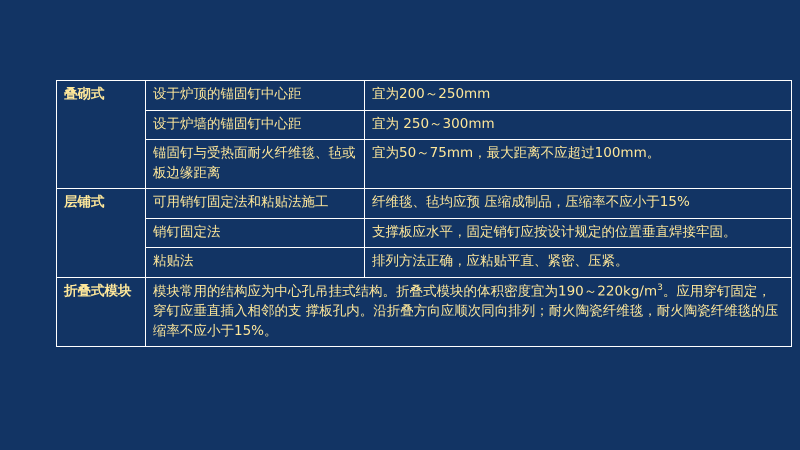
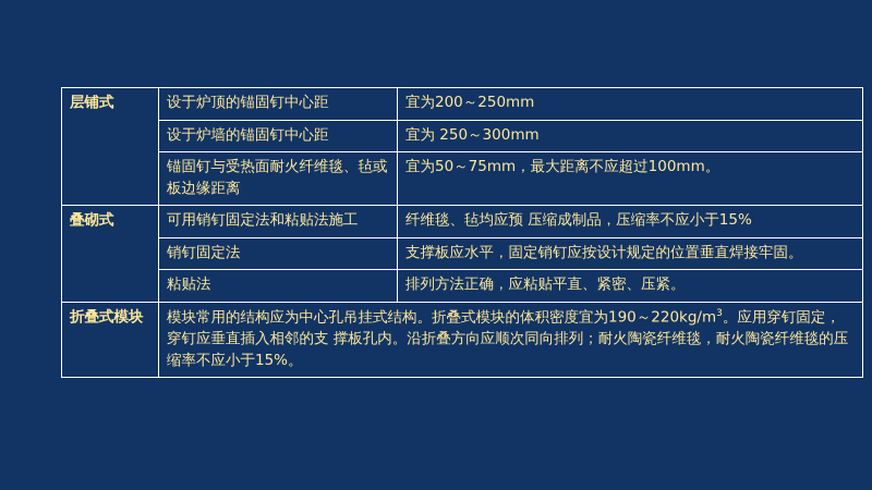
- 叠砌式	设于炉顶的锚固钉中心距	宜为200～250mm
+ 层铺式	设于炉顶的锚固钉中心距	宜为200～250mm
  设于炉墙的锚固钉中心距	宜为 250～300mm
  锚固钉与受热面耐火纤维毯、毡或板边缘距离	宜为50～75mm，最大距离不应超过100mm。
- 层铺式	可用销钉固定法和粘贴法施工	纤维毯、毡均应预 压缩成制品，压缩率不应小于15%
+ 叠砌式	可用销钉固定法和粘贴法施工	纤维毯、毡均应预 压缩成制品，压缩率不应小于15%
  销钉固定法	支撑板应水平，固定销钉应按设计规定的位置垂直焊接牢固。
  粘贴法	排列方法正确，应粘贴平直、紧密、压紧。
  折叠式模块	模块常用的结构应为中心孔吊挂式结构。折叠式模块的体积密度宜为190～220kg/m3。应用穿钉固定，穿钉应垂直插入相邻的支 撑板孔内。沿折叠方向应顺次同向排列；耐火陶瓷纤维毯，耐火陶瓷纤维毯的压缩率不应小于15%。
